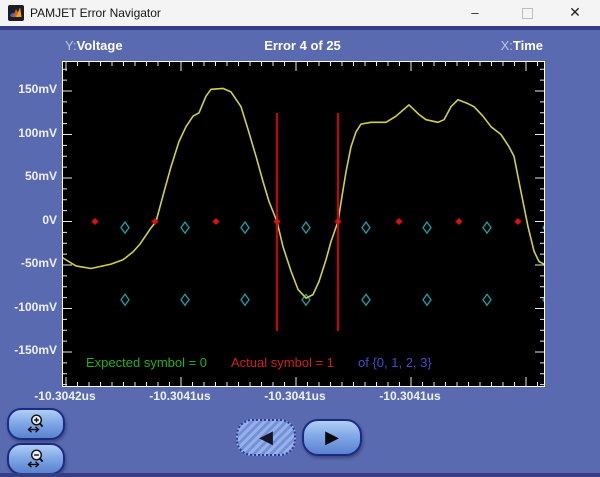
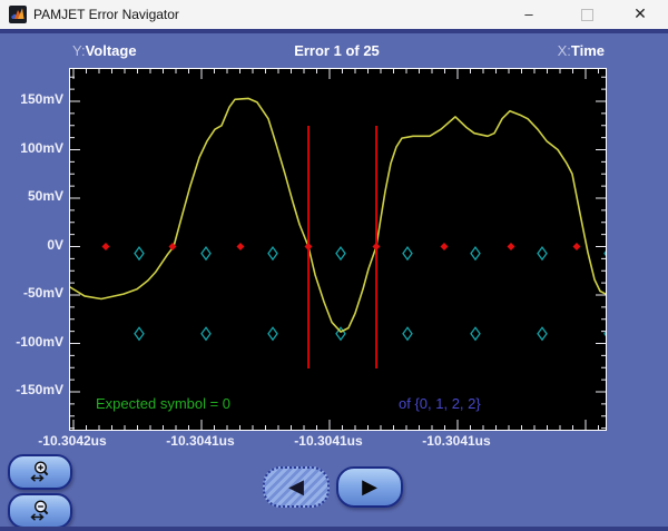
  PAMJET Error Navigator
  –
  ✕
  Y:Voltage
- Error 4 of 25
+ Error 1 of 25
  X:Time
  150mV
  100mV
  50mV
  0V
  -50mV
  -100mV
  -150mV
  Expected symbol = 0
- Actual symbol = 1
- of {0, 1, 2, 3}
+ of {0, 1, 2, 2}
  -10.3042us
  -10.3041us
  -10.3041us
  -10.3041us
  ◀
  ▶
